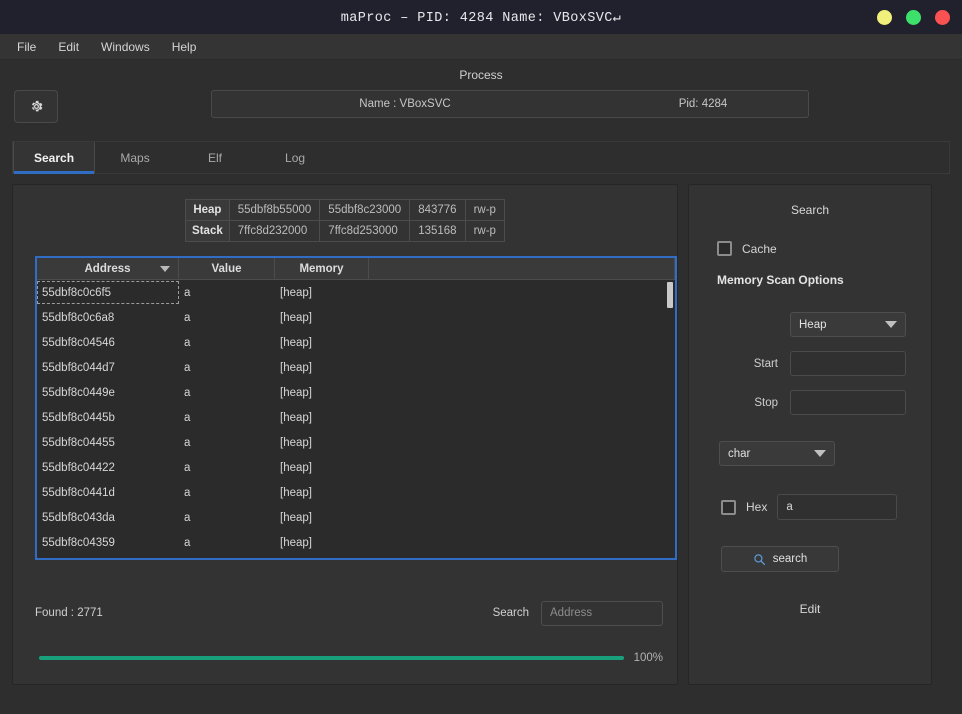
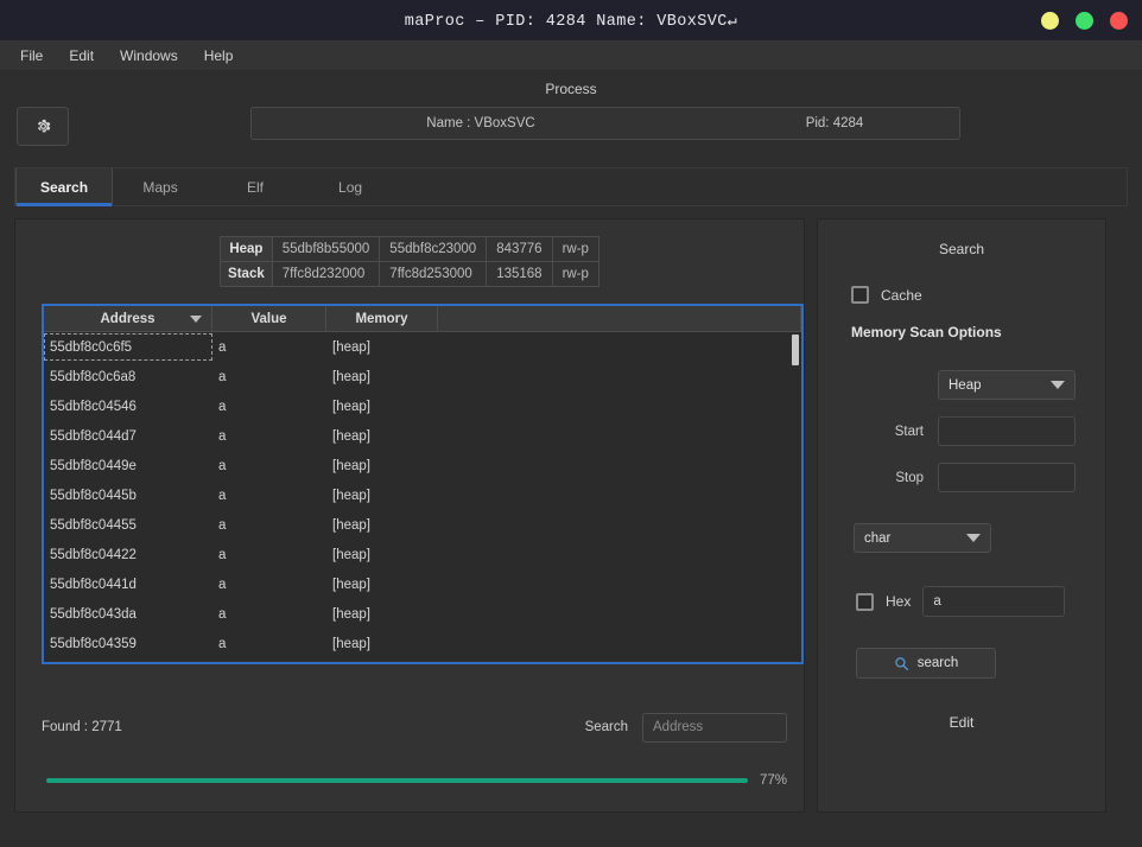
  maProc – PID: 4284 Name: VBoxSVC↵
  File
  Edit
  Windows
  Help
  Process
  Name : VBoxSVC
  Pid: 4284
  Search
  Maps
  Elf
  Log
  Heap	55dbf8b55000	55dbf8c23000	843776	rw-p
  Stack	7ffc8d232000	7ffc8d253000	135168	rw-p
  Address
  Value
  Memory
  55dbf8c0c6f5
  a
  [heap]
  55dbf8c0c6a8
  a
  [heap]
  55dbf8c04546
  a
  [heap]
  55dbf8c044d7
  a
  [heap]
  55dbf8c0449e
  a
  [heap]
  55dbf8c0445b
  a
  [heap]
  55dbf8c04455
  a
  [heap]
  55dbf8c04422
  a
  [heap]
  55dbf8c0441d
  a
  [heap]
  55dbf8c043da
  a
  [heap]
  55dbf8c04359
  a
  [heap]
  Found : 2771
  Search
  Address
- 100%
+ 77%
  Search
  Cache
  Memory Scan Options
  Heap
  Start
  Stop
  char
  Hex
  a
  search
  Edit
